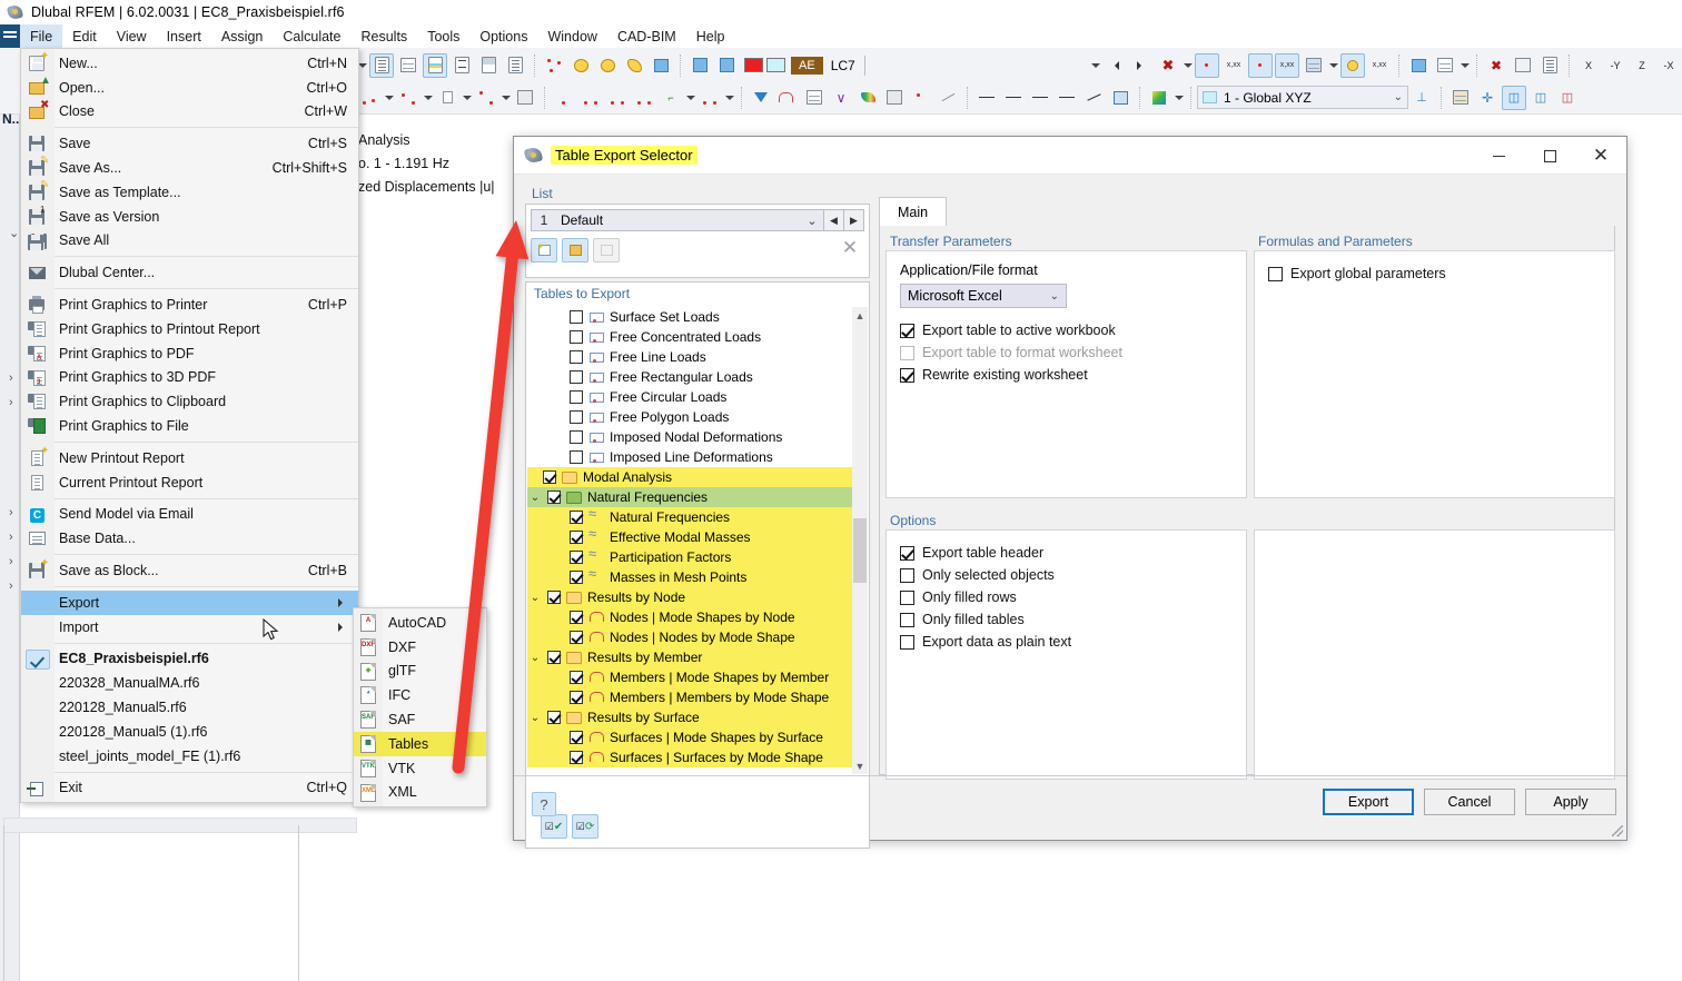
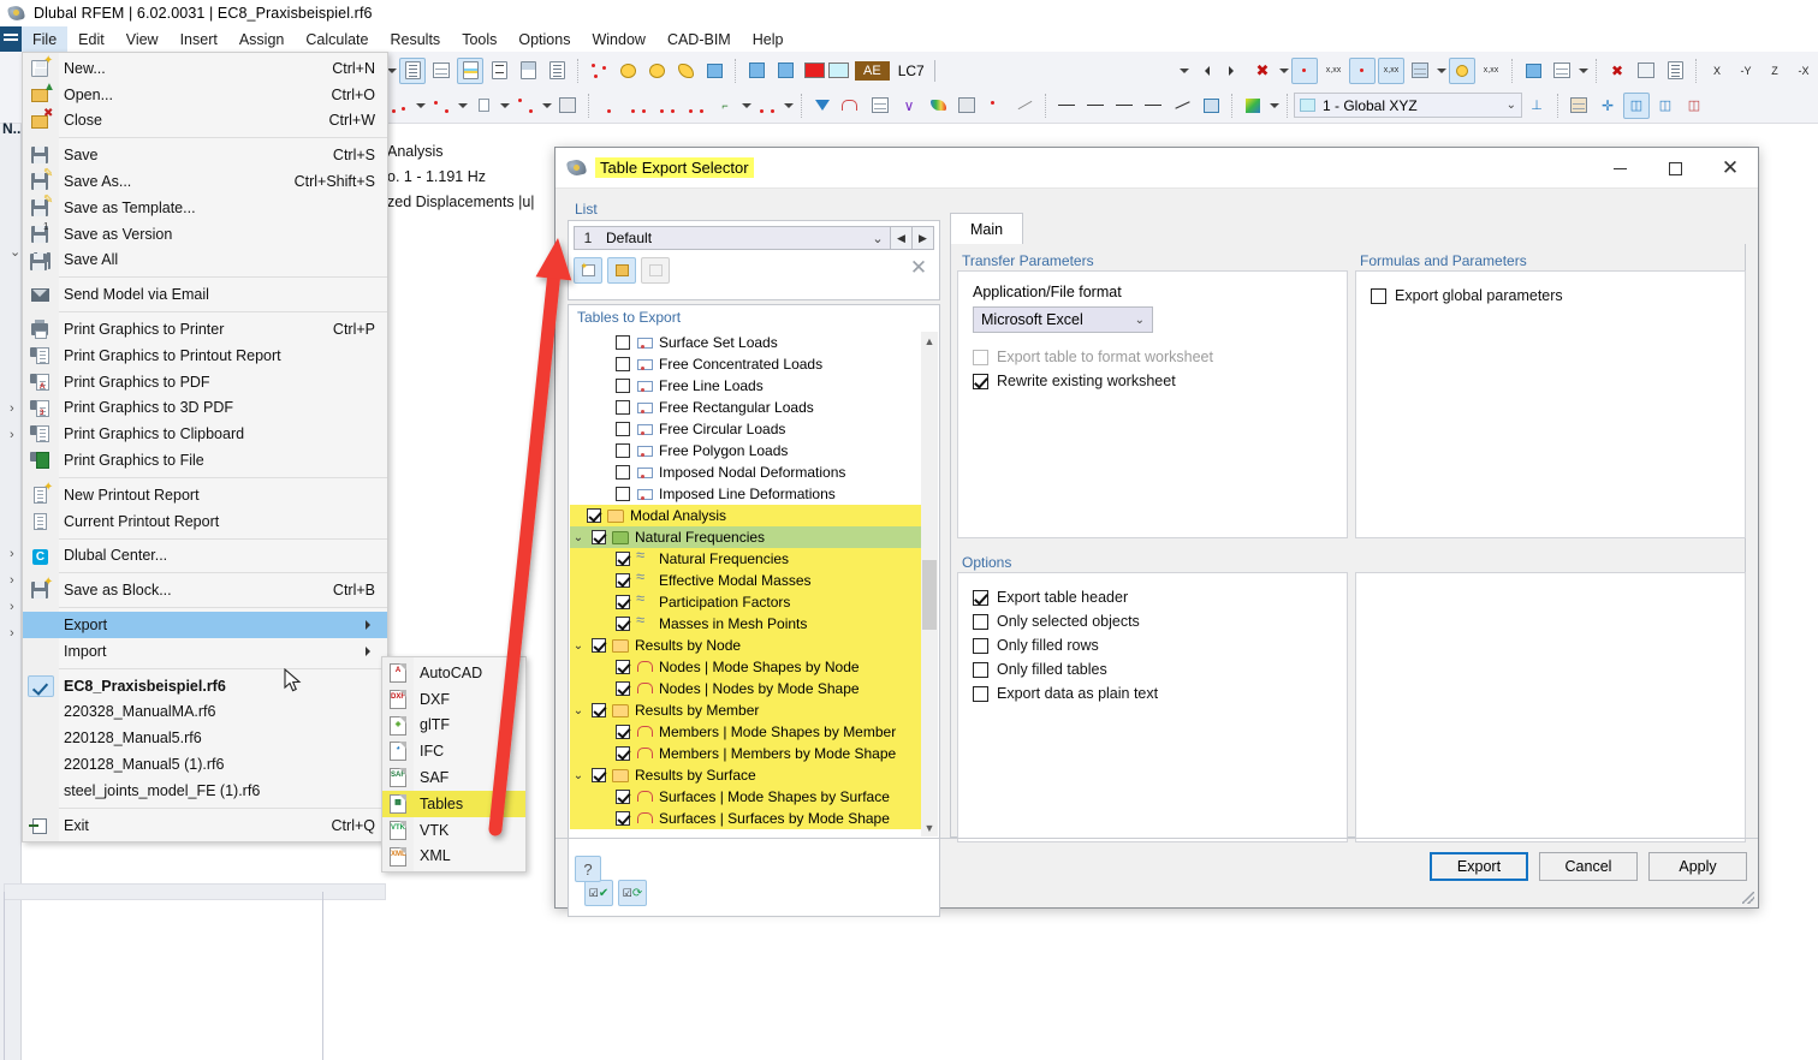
  Dlubal RFEM | 6.02.0031 | EC8_Praxisbeispiel.rf6
  File
  Edit
  View
  Insert
  Assign
  Calculate
  Results
  Tools
  Options
  Window
  CAD-BIM
  Help
  AE
  LC7
  ✖
  ✖
  X
  -Y
  Z
  -X
  ⌐
  ∨
  1 - Global XYZ
  ⌄
  ⊥
  ✛
  ◫
  ◫
  ◫
  N..
  Analysis
  o. 1 - 1.191 Hz
  zed Displacements |u|
  ›
  ›
  ›
  ›
  ›
  ›
  ⌄
  ✦
  New...
  Ctrl+N
  ▲
  Open...
  Ctrl+O
  ✖
  Close
  Ctrl+W
  Save
  Ctrl+S
  ✎
  Save As...
  Ctrl+Shift+S
  ✎
  Save as Template...
  1
  Save as Version
  Save All
- Dlubal Center...
+ Send Model via Email
  Print Graphics to Printer
  Ctrl+P
  Print Graphics to Printout Report
  Print Graphics to PDF
  Print Graphics to 3D PDF
  Print Graphics to Clipboard
  Print Graphics to File
  ✦
  New Printout Report
  Current Printout Report
  C
- Send Model via Email
+ Dlubal Center...
- Base Data...
  ✦
  Save as Block...
  Ctrl+B
  Export
  Import
  EC8_Praxisbeispiel.rf6
  220328_ManualMA.rf6
  220128_Manual5.rf6
  220128_Manual5 (1).rf6
  steel_joints_model_FE (1).rf6
  Exit
  Ctrl+Q
  AutoCAD
  DXF
  glTF
  IFC
  SAF
  Tables
  VTK
  XML
  Table Export Selector
  ✕
  List
  1
  Default
  ⌄
  ◀
  ▶
  ✦
  ✕
  Tables to Export
  Surface Set Loads
  Free Concentrated Loads
  Free Line Loads
  Free Rectangular Loads
  Free Circular Loads
  Free Polygon Loads
  Imposed Nodal Deformations
  Imposed Line Deformations
  Modal Analysis
  ⌄
  Natural Frequencies
  Natural Frequencies
  Effective Modal Masses
  Participation Factors
  Masses in Mesh Points
  ⌄
  Results by Node
  Nodes | Mode Shapes by Node
  Nodes | Nodes by Mode Shape
  ⌄
  Results by Member
  Members | Mode Shapes by Member
  Members | Members by Mode Shape
  ⌄
  Results by Surface
  Surfaces | Mode Shapes by Surface
  Surfaces | Surfaces by Mode Shape
  ▲
  ▼
  ☑
  ✔
  ☑
  ⟳
  Main
  Transfer Parameters
  Application/File format
  Microsoft Excel
  ⌄
- Export table to active workbook
  Export table to format worksheet
  Rewrite existing worksheet
  Formulas and Parameters
  Export global parameters
  Options
  Export table header
  Only selected objects
  Only filled rows
  Only filled tables
  Export data as plain text
  ?
  Export
  Cancel
  Apply
